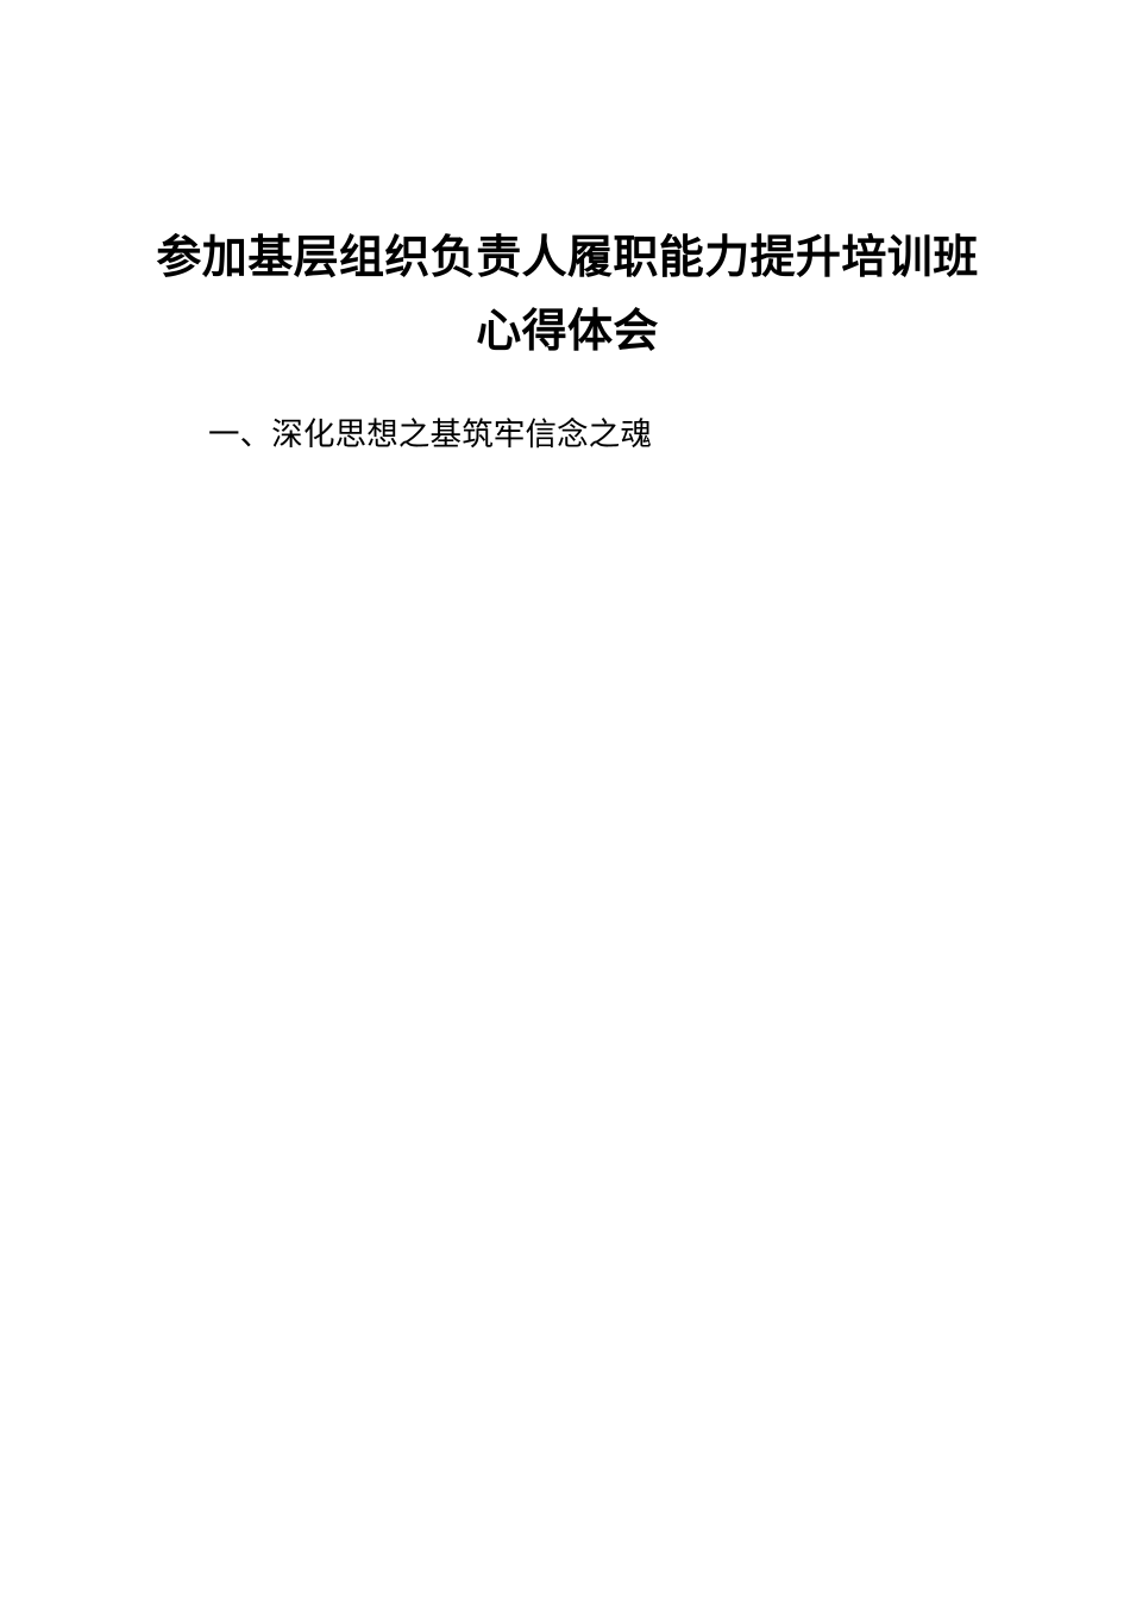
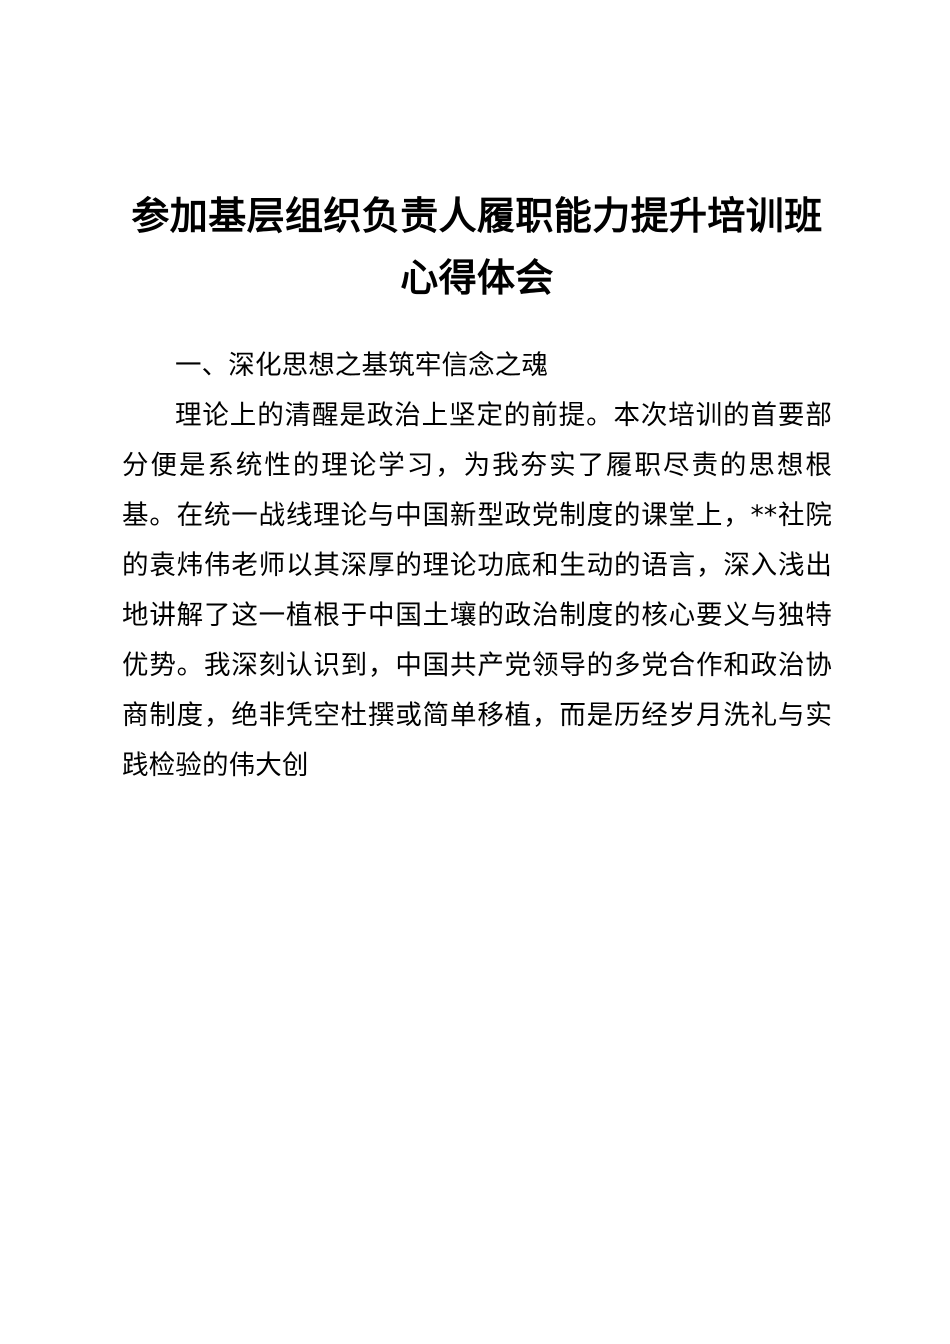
  参加基层组织负责人履职能力提升培训班
  心得体会
  一、深化思想之基筑牢信念之魂
+ 理论上的清醒是政治上坚定的前提。本次培训的首要部分便是系统性的理论学习，为我夯实了履职尽责的思想根基。在统一战线理论与中国新型政党制度的课堂上，**社院的袁炜伟老师以其深厚的理论功底和生动的语言，深入浅出地讲解了这一植根于中国土壤的政治制度的核心要义与独特优势。我深刻认识到，中国共产党领导的多党合作和政治协商制度，绝非凭空杜撰或简单移植，而是历经岁月洗礼与实践检验的伟大创
